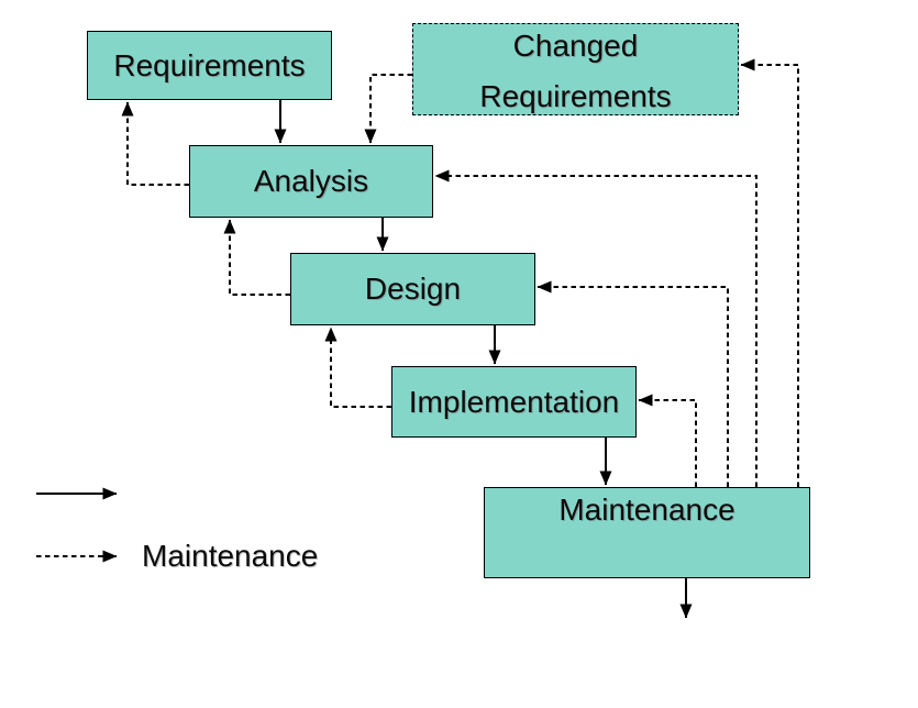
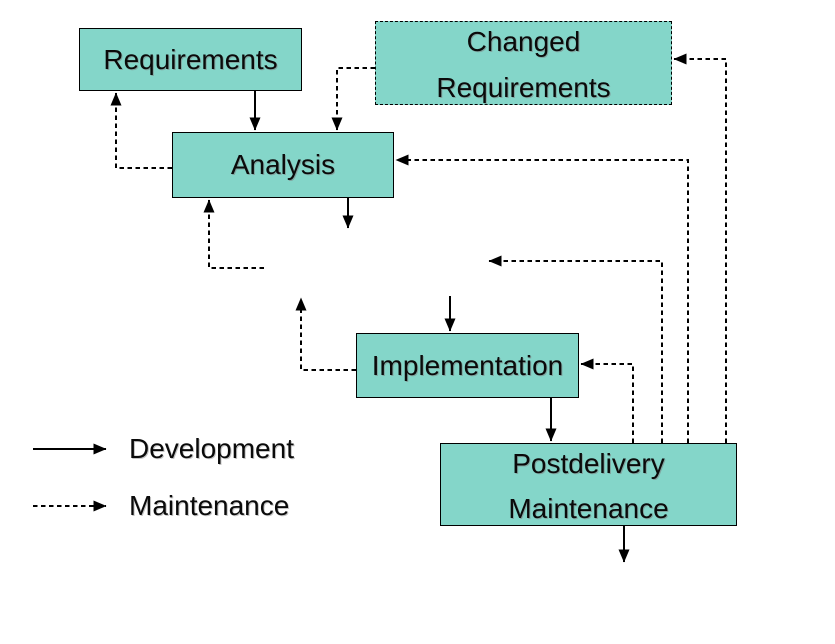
  Requirements
  Changed
  Requirements
  Analysis
- Design
  Implementation
+ Postdelivery
  Maintenance
+ Development
  Maintenance
